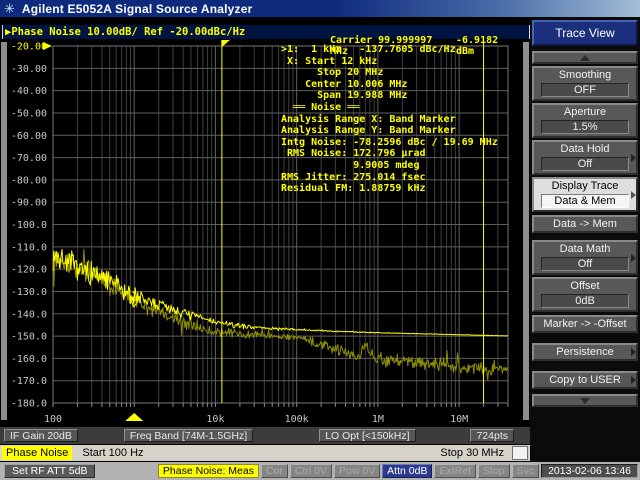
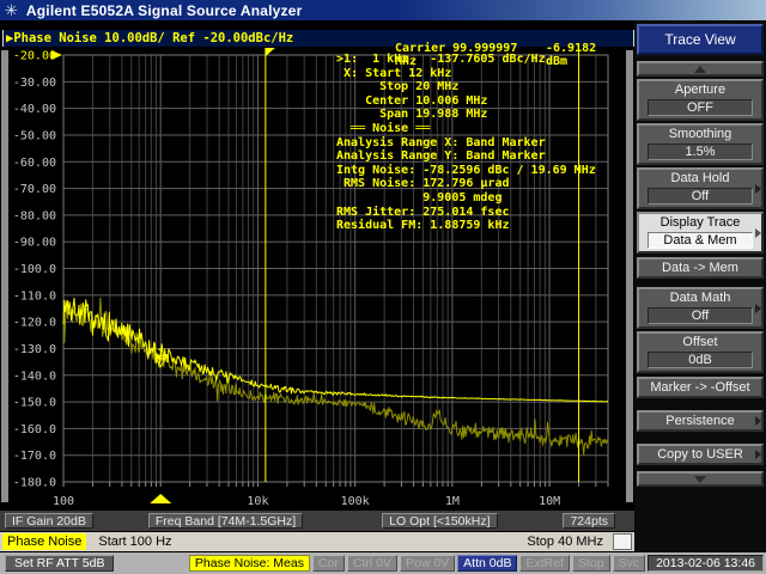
  ✳
  Agilent E5052A Signal Source Analyzer
  ▶Phase Noise 10.00dB/ Ref -20.00dBc/Hz
  -20.0
  -30.00
  -40.00
  -50.00
  -60.00
  -70.00
  -80.00
  -90.00
  -100.0
  -110.0
  -120.0
  -130.0
  -140.0
  -150.0
  -160.0
  -170.0
  -180.0
  100
  10k
  100k
  1M
  10M
  1
  Carrier 99.999997 MHz
  -6.9182 dBm
  >1: 1 kHz -137.7605 dBc/Hz
  X: Start 12 kHz
  Stop 20 MHz
  Center 10.006 MHz
  Span 19.988 MHz
  ══ Noise ══
  Analysis Range X: Band Marker
  Analysis Range Y: Band Marker
  Intg Noise: -78.2596 dBc / 19.69 MHz
  RMS Noise: 172.796 μrad
  9.9005 mdeg
  RMS Jitter: 275.014 fsec
  Residual FM: 1.88759 kHz
  IF Gain 20dB
  Freq Band [74M-1.5GHz]
  LO Opt [<150kHz]
  724pts
  Phase Noise
  Start 100 Hz
- Stop 30 MHz
+ Stop 40 MHz
  Trace View
- Smoothing
+ Aperture
  OFF
- Aperture
+ Smoothing
  1.5%
  Data Hold
  Off
  Display Trace
  Data & Mem
  Data -> Mem
  Data Math
  Off
  Offset
  0dB
  Marker -> -Offset
  Persistence
  Copy to USER
  Set RF ATT 5dB
  Phase Noise: Meas
  Cor
  Ctrl 0V
  Pow 0V
  Attn 0dB
  ExtRef
  Stop
  Svc
  2013-02-06 13:46
